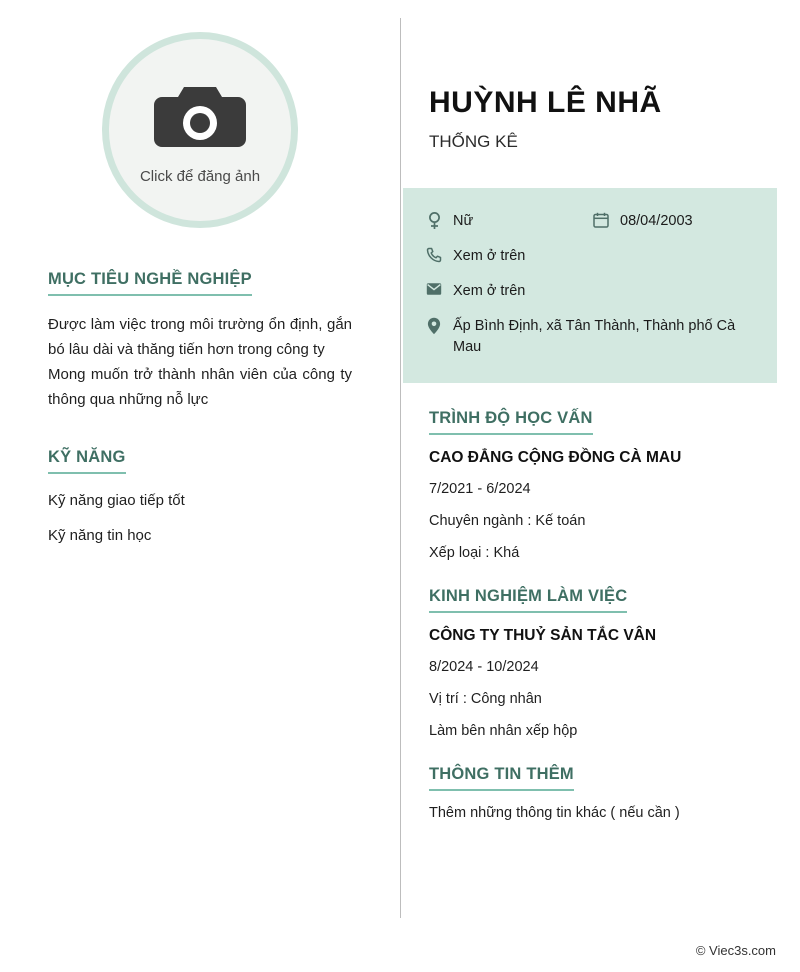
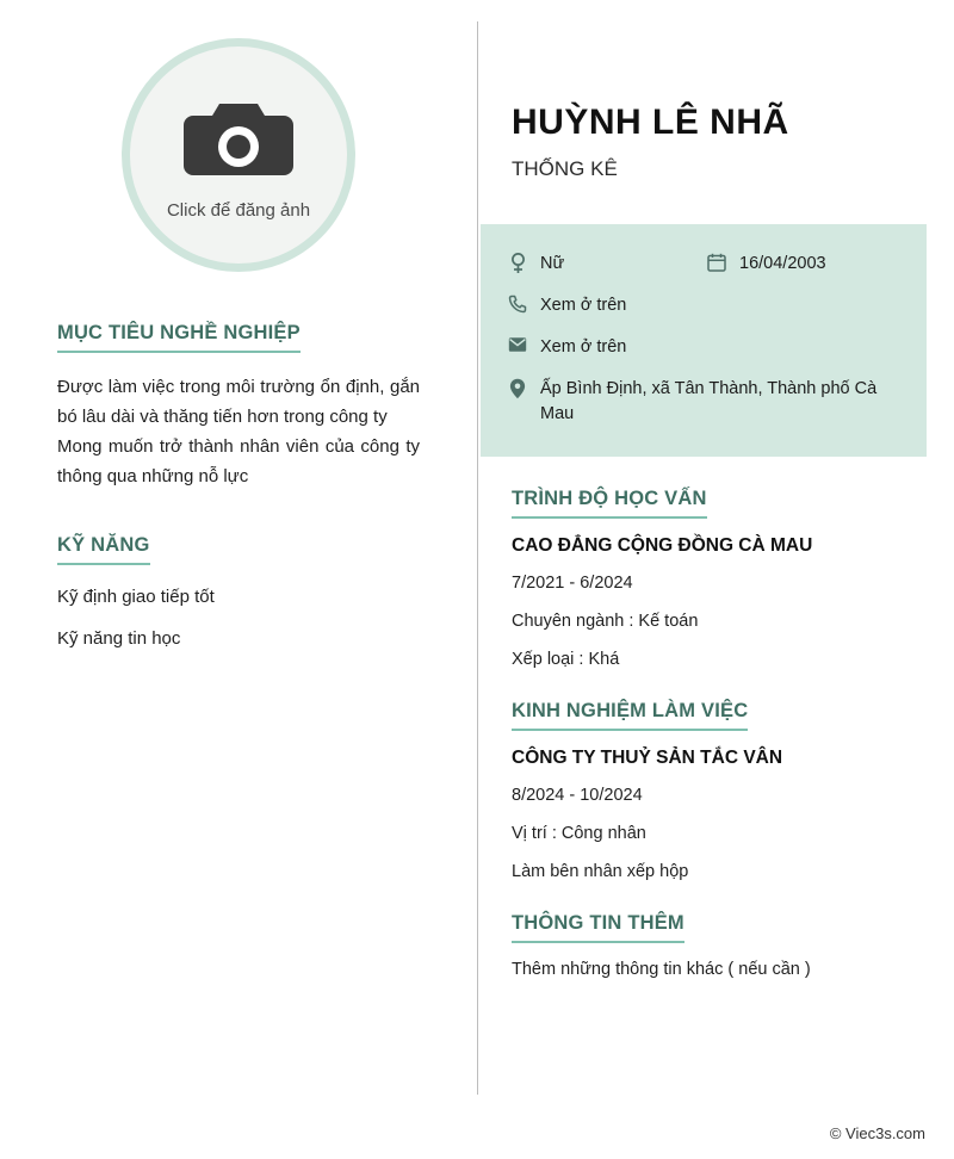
  Click để đăng ảnh
  MỤC TIÊU NGHỀ NGHIỆP
  Được làm việc trong môi trường ổn định, gắn bó lâu dài và thăng tiến hơn trong công ty
  Mong muốn trở thành nhân viên của công ty thông qua những nỗ lực
  KỸ NĂNG
- Kỹ năng giao tiếp tốt
+ Kỹ định giao tiếp tốt
  Kỹ năng tin học
  HUỲNH LÊ NHÃ
  THỐNG KÊ
  Nữ
- 08/04/2003
+ 16/04/2003
  Xem ở trên
  Xem ở trên
  Ấp Bình Định, xã Tân Thành, Thành phố Cà Mau
  TRÌNH ĐỘ HỌC VẤN
  CAO ĐẲNG CỘNG ĐỒNG CÀ MAU
  7/2021 - 6/2024
  Chuyên ngành : Kế toán
  Xếp loại : Khá
  KINH NGHIỆM LÀM VIỆC
  CÔNG TY THUỶ SẢN TẮC VÂN
  8/2024 - 10/2024
  Vị trí : Công nhân
  Làm bên nhân xếp hộp
  THÔNG TIN THÊM
  Thêm những thông tin khác ( nếu cần )
  © Viec3s.com
